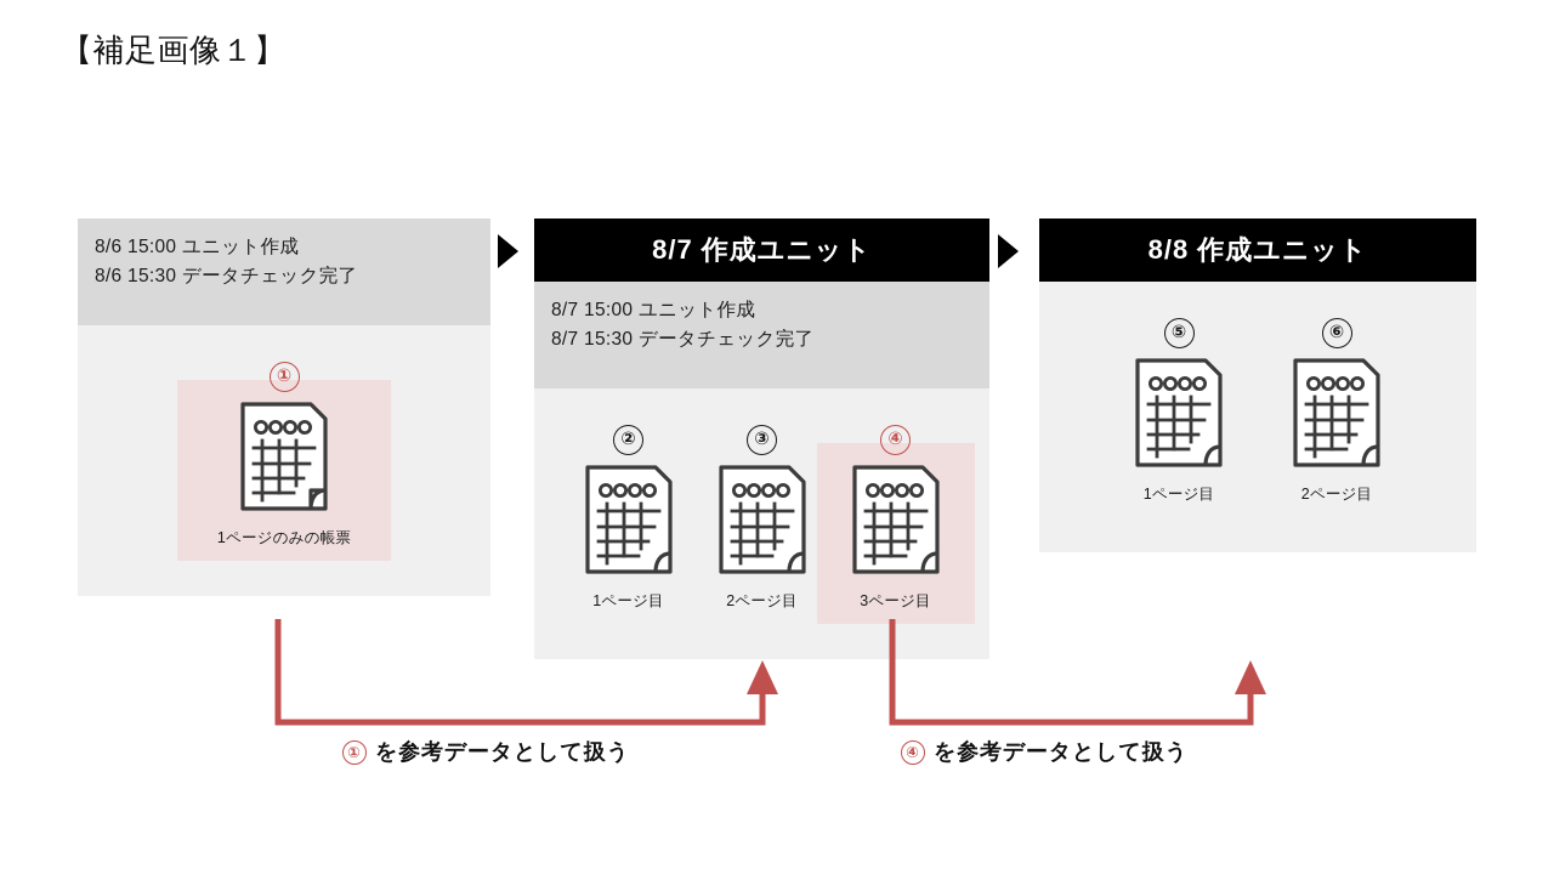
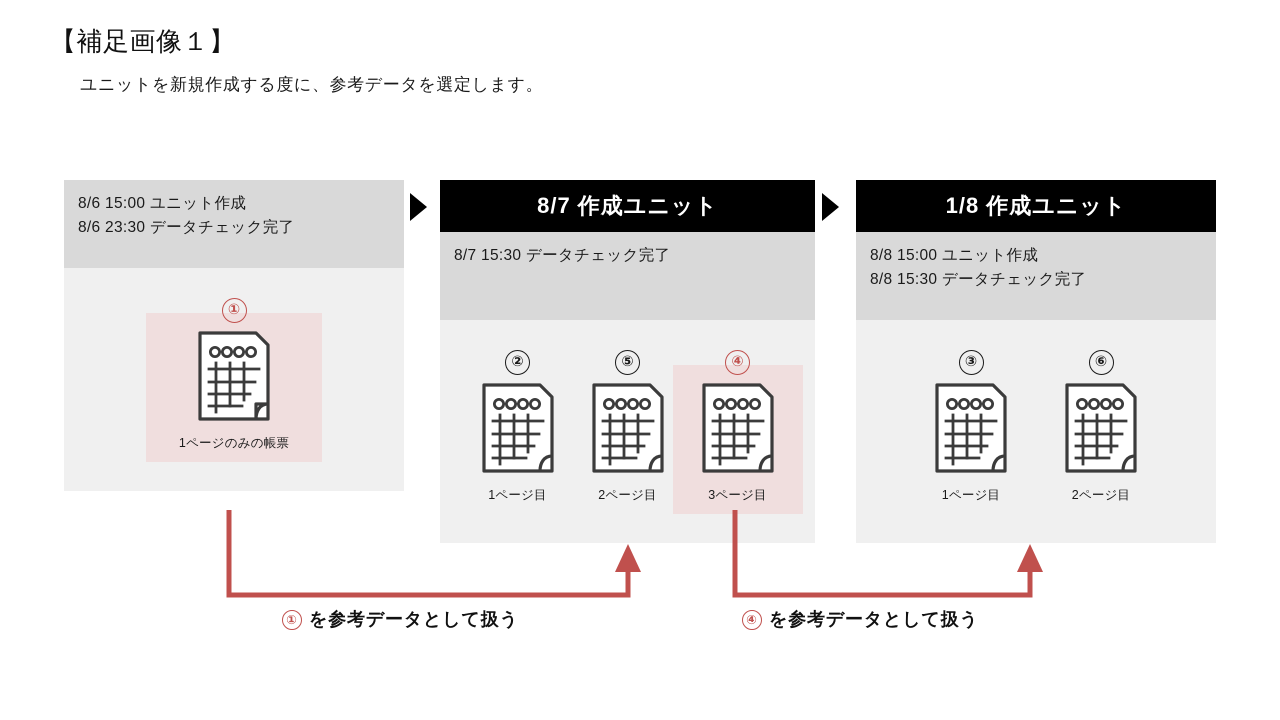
  【補足画像１】
+ ユニットを新規作成する度に、参考データを選定します。
  8/6 15:00 ユニット作成
- 8/6 15:30 データチェック完了
+ 8/6 23:30 データチェック完了
  ①
  1ページのみの帳票
  8/7 作成ユニット
- 8/7 15:00 ユニット作成
  8/7 15:30 データチェック完了
  ②
  1ページ目
- ③
+ ⑤
  2ページ目
  ④
  3ページ目
- 8/8 作成ユニット
+ 1/8 作成ユニット
+ 8/8 15:00 ユニット作成
+ 8/8 15:30 データチェック完了
- ⑤
+ ③
  1ページ目
  ⑥
  2ページ目
  ①
  を参考データとして扱う
  ④
  を参考データとして扱う
